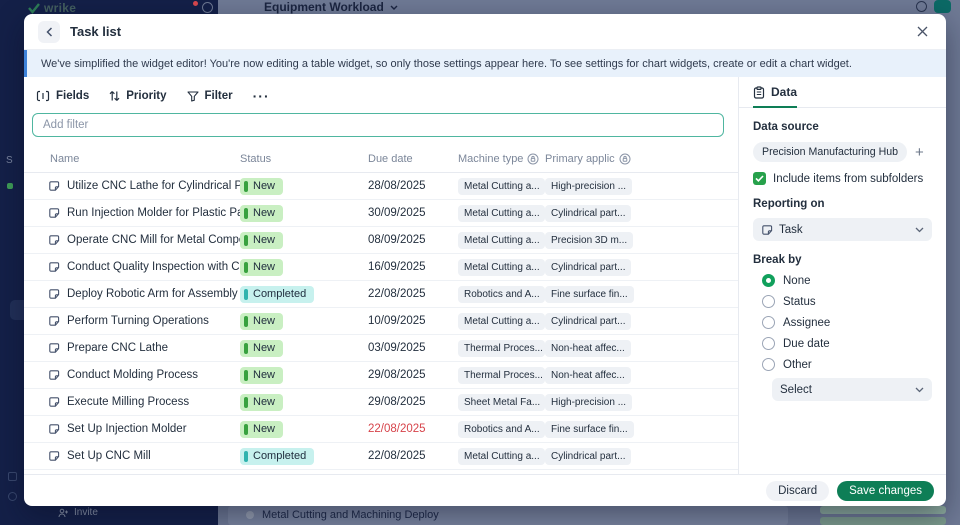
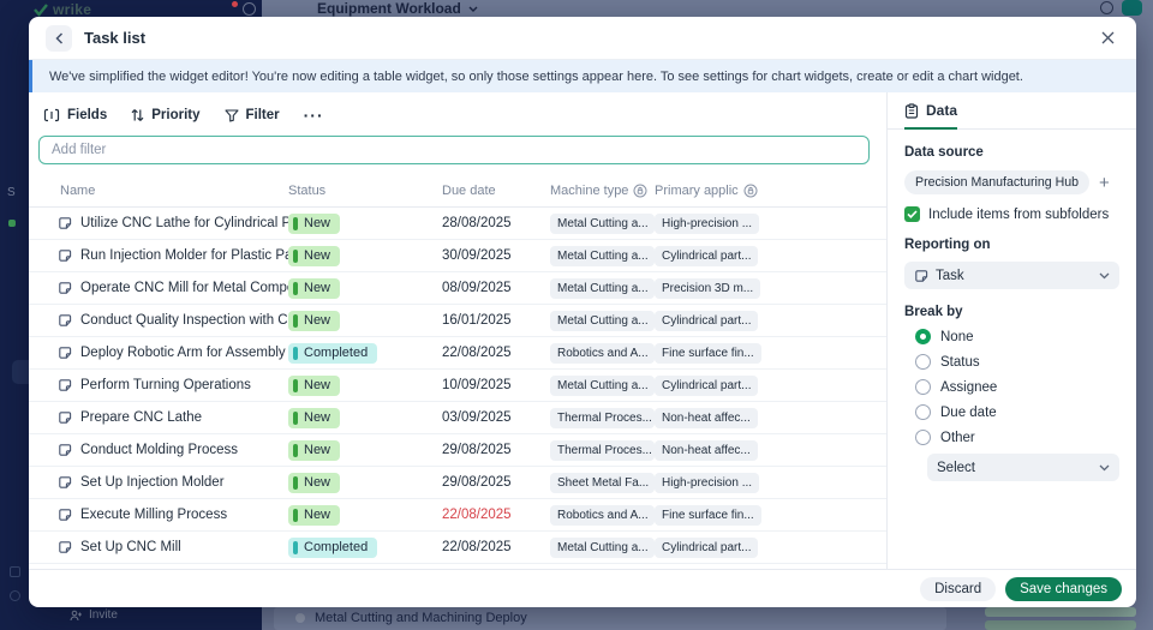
  wrike
  Equipment Workload
  S
  Invite
  Metal Cutting and Machining Deploy
  Task list
  We've simplified the widget editor! You're now editing a table widget, so only those settings appear here. To see settings for chart widgets, create or edit a chart widget.
  Fields
  Priority
  Filter
  ···
  Add filter
  Name
  Status
  Due date
  Machine type
  Primary applic
  Utilize CNC Lathe for Cylindrical P
  New
  28/08/2025
  Metal Cutting a...
  High-precision ...
  Run Injection Molder for Plastic P
  New
  30/09/2025
  Metal Cutting a...
  Cylindrical part...
  Operate CNC Mill for Metal Comp
  New
  08/09/2025
  Metal Cutting a...
  Precision 3D m...
  Conduct Quality Inspection with C
  New
- 16/09/2025
+ 16/01/2025
  Metal Cutting a...
  Cylindrical part...
  Deploy Robotic Arm for Assembly
  Completed
  22/08/2025
  Robotics and A...
  Fine surface fin...
  Perform Turning Operations
  New
  10/09/2025
  Metal Cutting a...
  Cylindrical part...
  Prepare CNC Lathe
  New
  03/09/2025
  Thermal Proces...
  Non-heat affec...
  Conduct Molding Process
  New
  29/08/2025
  Thermal Proces...
  Non-heat affec...
- Execute Milling Process
+ Set Up Injection Molder
  New
  29/08/2025
  Sheet Metal Fa...
  High-precision ...
- Set Up Injection Molder
+ Execute Milling Process
  New
  22/08/2025
  Robotics and A...
  Fine surface fin...
  Set Up CNC Mill
  Completed
  22/08/2025
  Metal Cutting a...
  Cylindrical part...
  Data
  Data source
  Precision Manufacturing Hub
  +
  Include items from subfolders
  Reporting on
  Task
  Break by
  None
  Status
  Assignee
  Due date
  Other
  Select
  Discard
  Save changes
